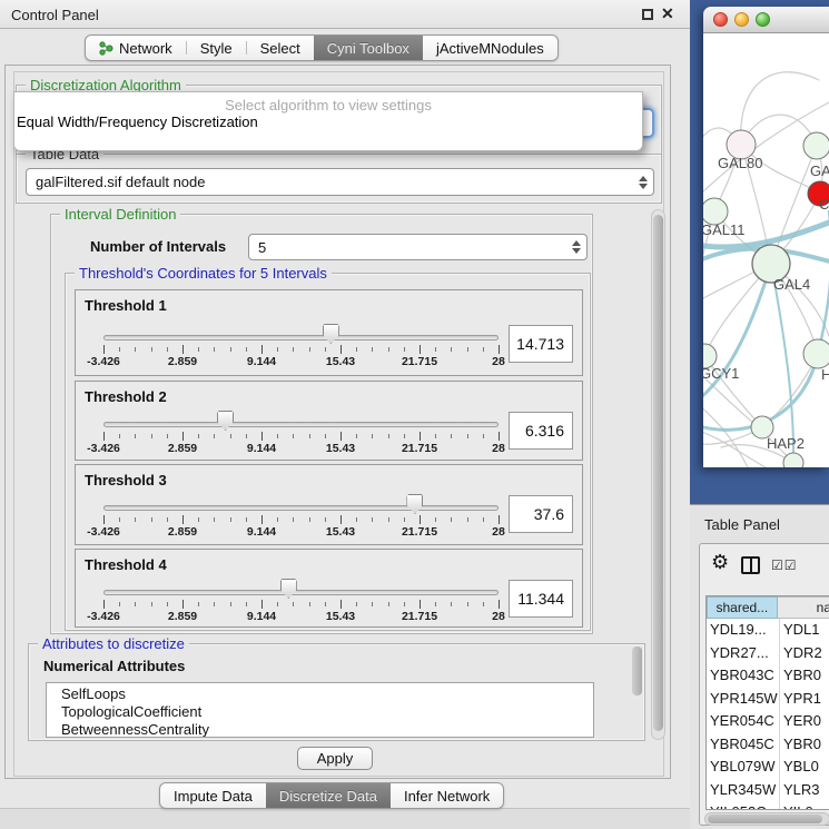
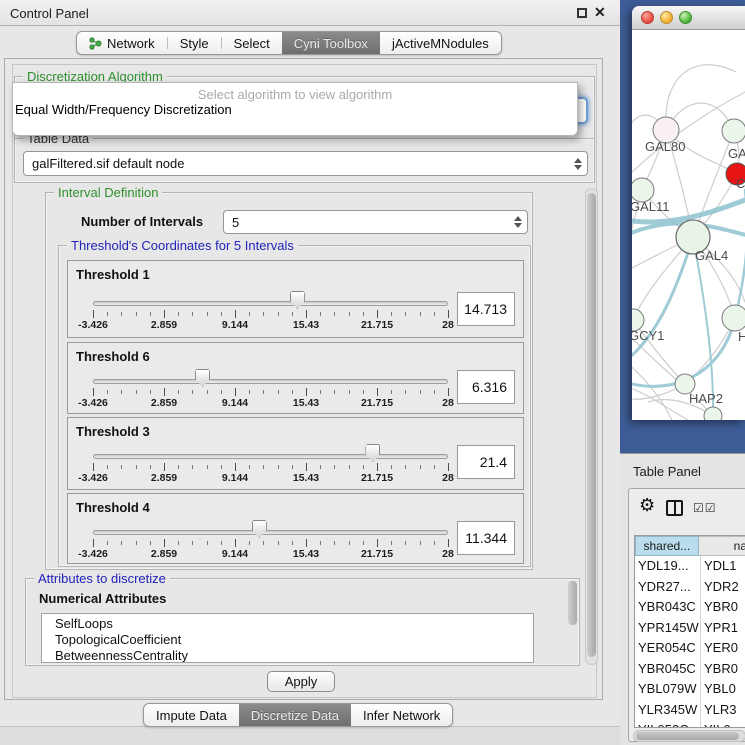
  Control Panel
  ✕
  Network
  Style
  Select
  Cyni Toolbox
  jActiveMNodules
  Discretization Algorithm
  Table Data
  galFiltered.sif default node
- Select algorithm to view settings
+ Select algorithm to view algorithm
  Equal Width/Frequency Discretization
  Interval Definition
  Number of Intervals
  5
  Threshold's Coordinates for 5 Intervals
  Threshold 1
  -3.426
  2.859
  9.144
  15.43
  21.715
  28
  14.713
- Threshold 2
+ Threshold 6
  -3.426
  2.859
  9.144
  15.43
  21.715
  28
  6.316
  Threshold 3
  -3.426
  2.859
  9.144
  15.43
  21.715
  28
- 37.6
+ 21.4
  Threshold 4
  -3.426
  2.859
  9.144
  15.43
  21.715
  28
  11.344
  Attributes to discretize
  Numerical Attributes
  SelfLoops
  TopologicalCoefficient
  BetweennessCentrality
  Apply
  Impute Data
  Discretize Data
  Infer Network
  GAL80
  GA
  C
  GAL11
  GAL4
  GCY1
  H
  HAP2
  Table Panel
  ⚙
  ☑☑
  shared...
  na
  YDL19...
  YDL1
  YDR27...
  YDR2
  YBR043C
  YBR0
  YPR145W
  YPR1
  YER054C
  YER0
  YBR045C
  YBR0
  YBL079W
  YBL0
  YLR345W
  YLR3
